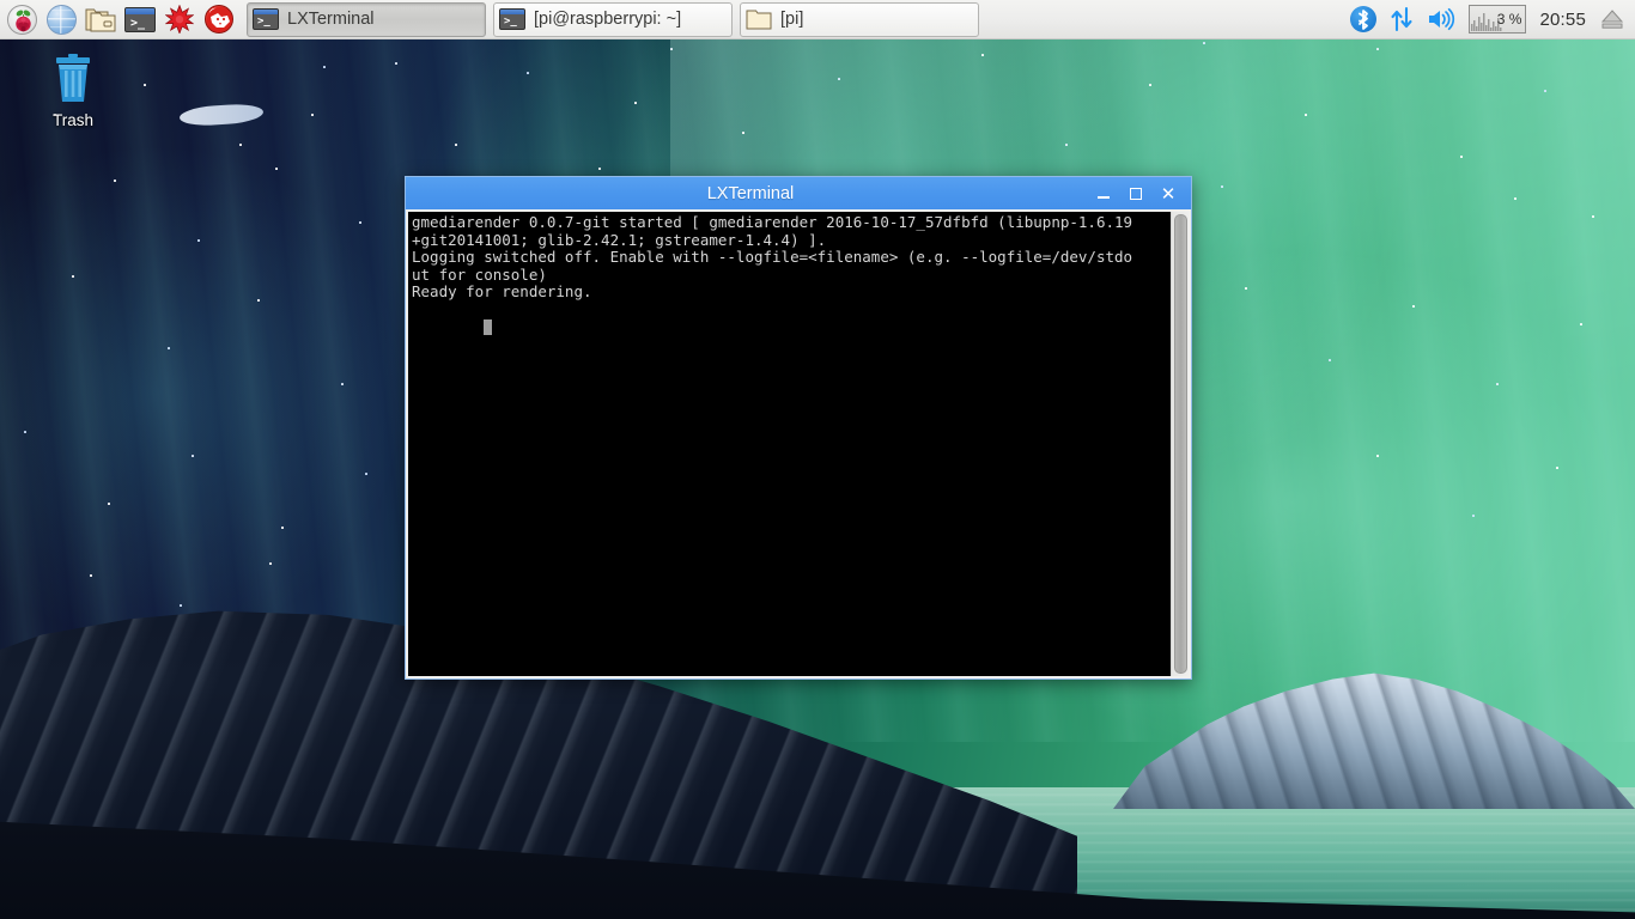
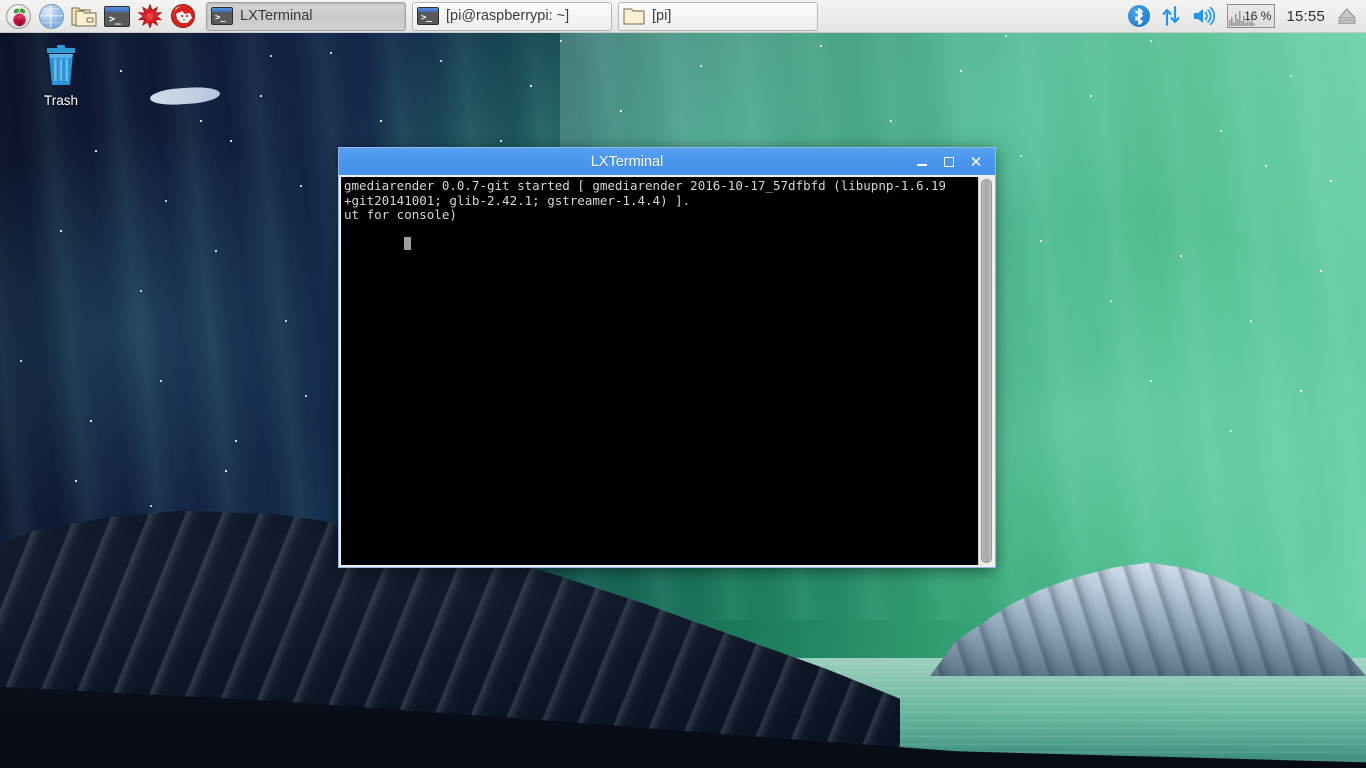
  Trash
  >_
  >_
  LXTerminal
  >_
  [pi@raspberrypi: ~]
  [pi]
- 3 %
+ 16 %
- 20:55
+ 15:55
  LXTerminal
  ✕
  gmediarender 0.0.7-git started [ gmediarender 2016-10-17_57dfbfd (libupnp-1.6.19
  +git20141001; glib-2.42.1; gstreamer-1.4.4) ].
- Logging switched off. Enable with --logfile=<filename> (e.g. --logfile=/dev/stdo
  ut for console)
- Ready for rendering.
